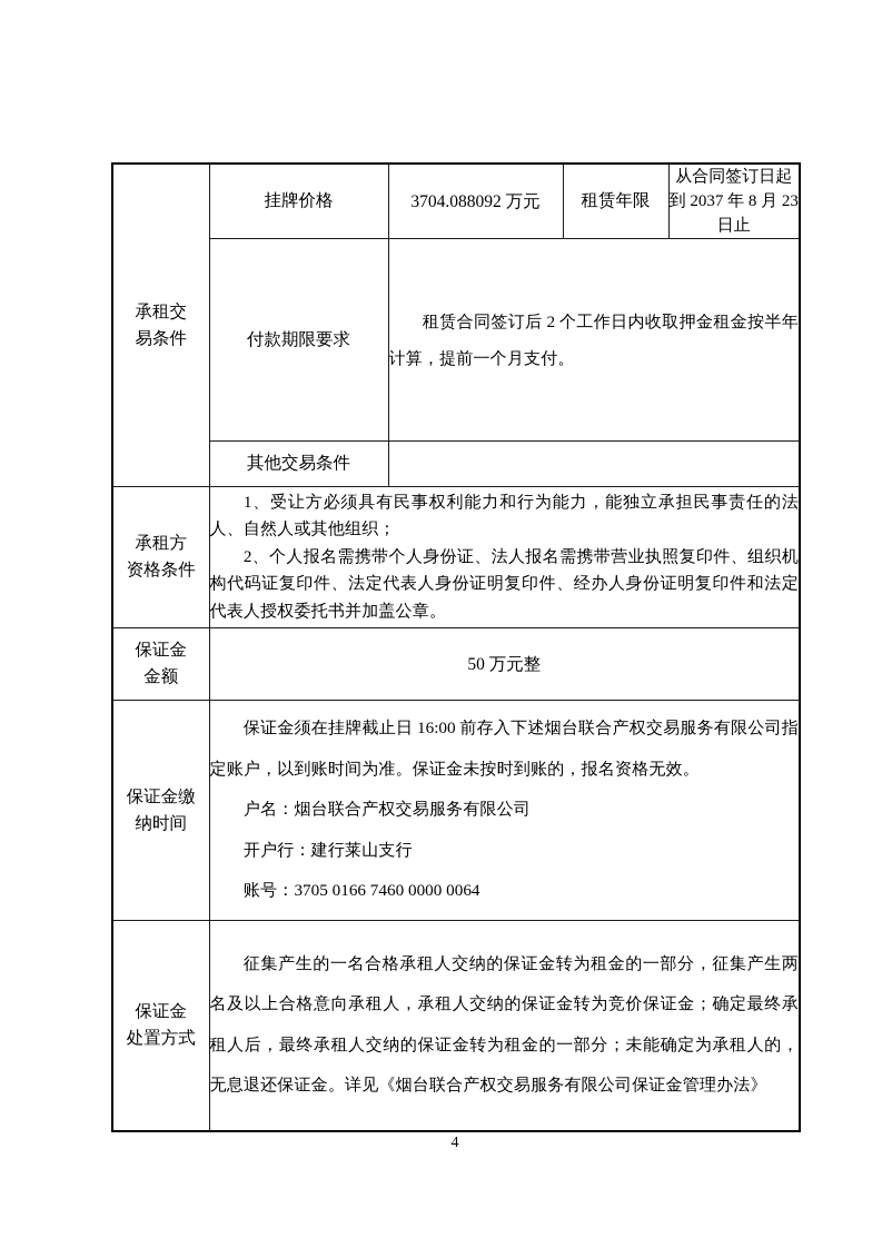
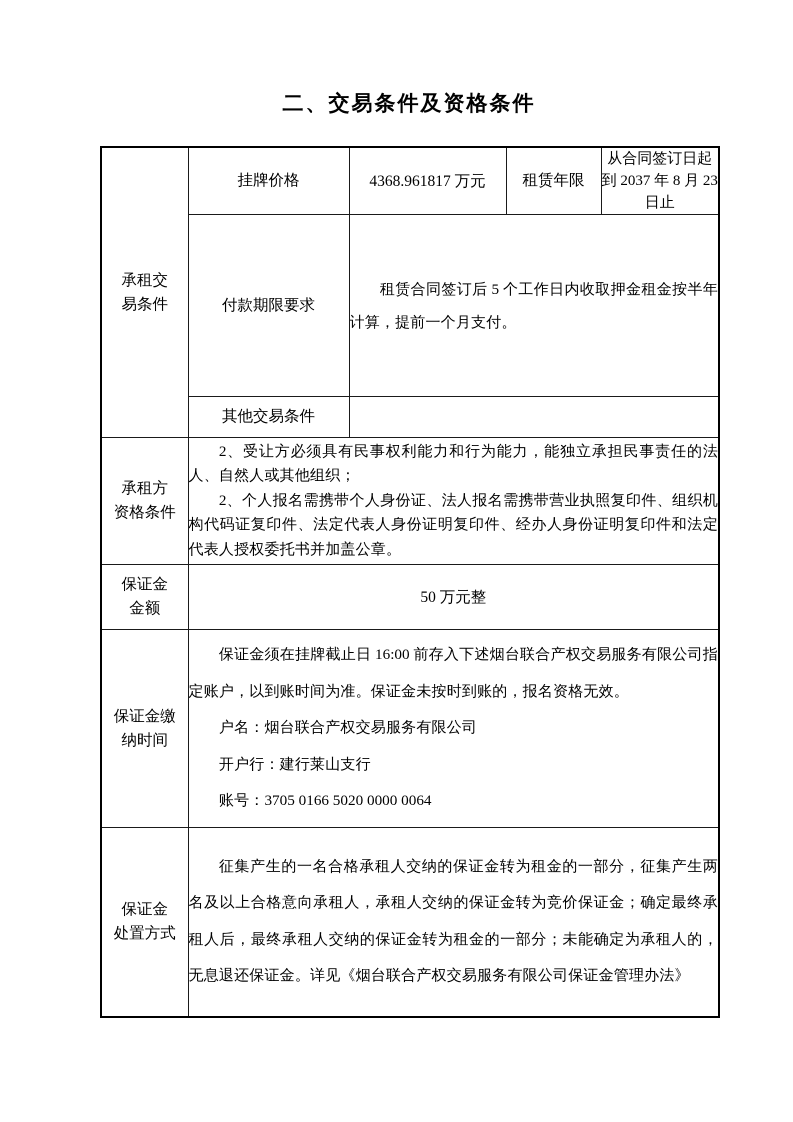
+ 二、交易条件及资格条件
- 承租交 易条件	挂牌价格	3704.088092 万元	租赁年限	从合同签订日起到 2037 年 8 月 23 日止
+ 承租交 易条件	挂牌价格	4368.961817 万元	租赁年限	从合同签订日起到 2037 年 8 月 23 日止
- 付款期限要求	租赁合同签订后 2 个工作日内收取押金租金按半年计算，提前一个月支付。
+ 付款期限要求	租赁合同签订后 5 个工作日内收取押金租金按半年计算，提前一个月支付。
  其他交易条件
- 承租方 资格条件	1、受让方必须具有民事权利能力和行为能力，能独立承担民事责任的法人、自然人或其他组织； 2、个人报名需携带个人身份证、法人报名需携带营业执照复印件、组织机构代码证复印件、法定代表人身份证明复印件、经办人身份证明复印件和法定代表人授权委托书并加盖公章。
+ 承租方 资格条件	2、受让方必须具有民事权利能力和行为能力，能独立承担民事责任的法人、自然人或其他组织； 2、个人报名需携带个人身份证、法人报名需携带营业执照复印件、组织机构代码证复印件、法定代表人身份证明复印件、经办人身份证明复印件和法定代表人授权委托书并加盖公章。
  保证金 金额	50 万元整
- 保证金缴 纳时间	保证金须在挂牌截止日 16:00 前存入下述烟台联合产权交易服务有限公司指定账户，以到账时间为准。保证金未按时到账的，报名资格无效。 户名：烟台联合产权交易服务有限公司 开户行：建行莱山支行 账号：3705 0166 7460 0000 0064
+ 保证金缴 纳时间	保证金须在挂牌截止日 16:00 前存入下述烟台联合产权交易服务有限公司指定账户，以到账时间为准。保证金未按时到账的，报名资格无效。 户名：烟台联合产权交易服务有限公司 开户行：建行莱山支行 账号：3705 0166 5020 0000 0064
  保证金 处置方式	征集产生的一名合格承租人交纳的保证金转为租金的一部分，征集产生两名及以上合格意向承租人，承租人交纳的保证金转为竞价保证金；确定最终承租人后，最终承租人交纳的保证金转为租金的一部分；未能确定为承租人的，无息退还保证金。详见《烟台联合产权交易服务有限公司保证金管理办法》
- 4
